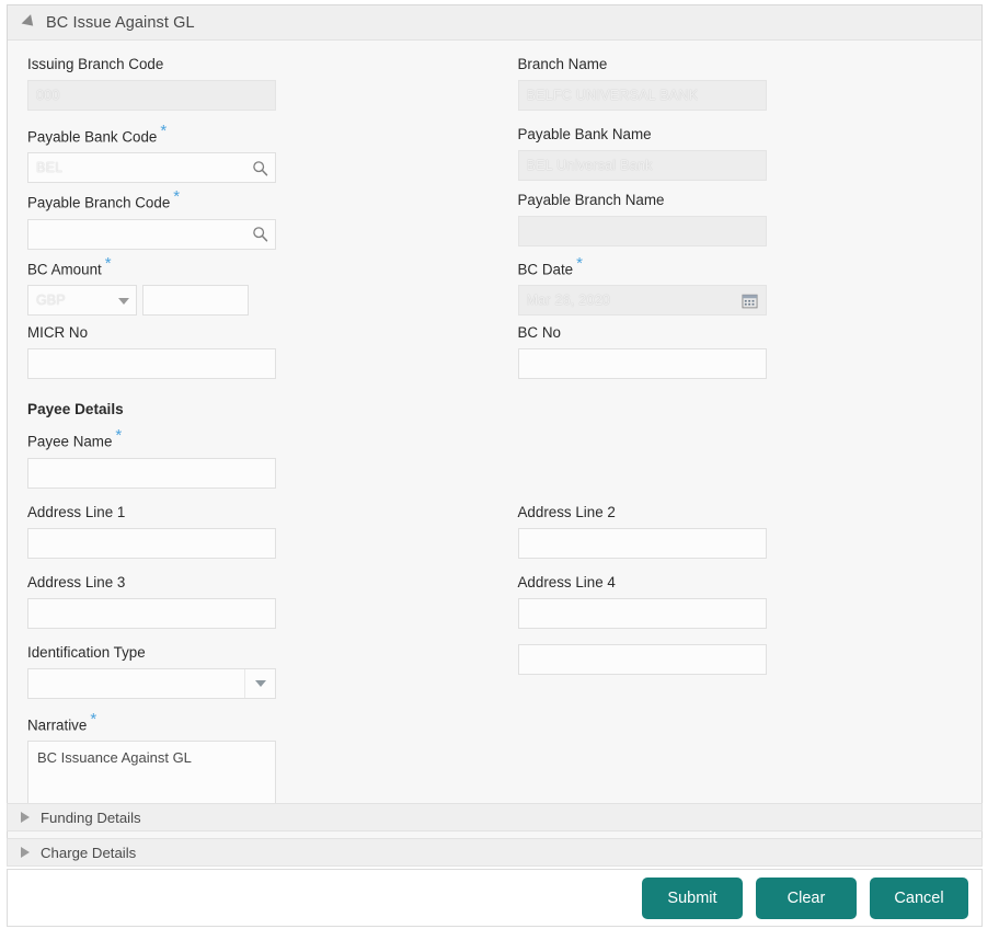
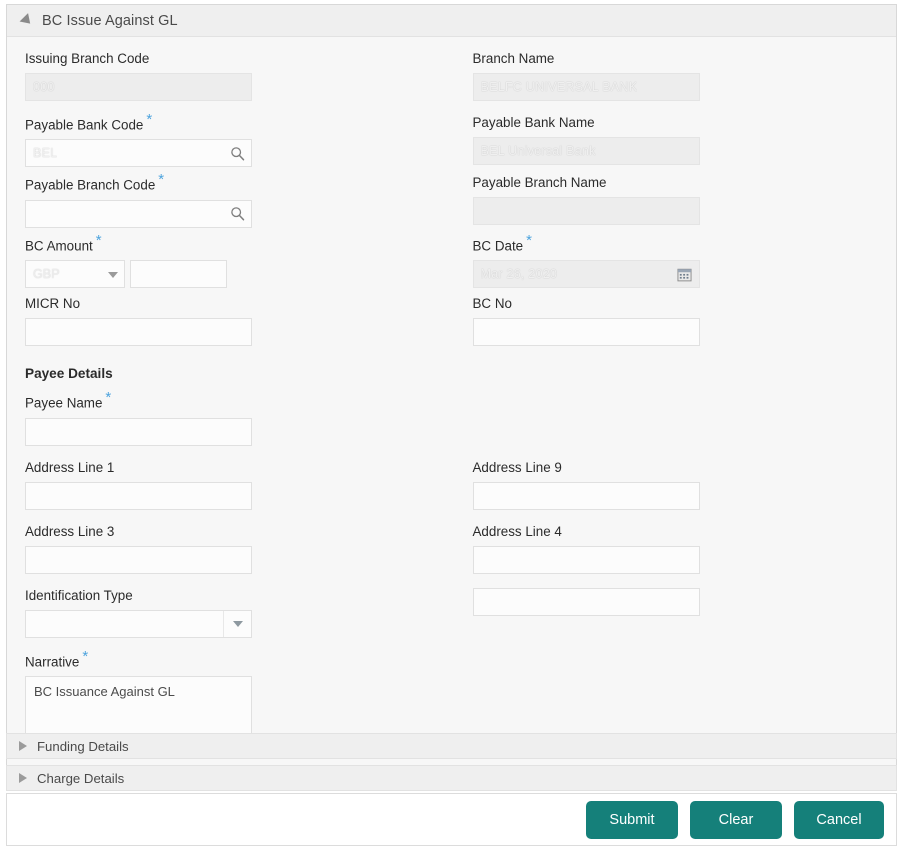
  BC Issue Against GL
  Issuing Branch Code
  Branch Name
  Payable Bank Code *
  Payable Bank Name
  Payable Branch Code *
  Payable Branch Name
  BC Amount *
  BC Date *
  MICR No
  BC No
  Payee Details
  Payee Name *
  Address Line 1
- Address Line 2
+ Address Line 9
  Address Line 3
  Address Line 4
  Identification Type
  Narrative *
  BC Issuance Against GL
  Funding Details
  Charge Details
  Submit
  Clear
  Cancel
